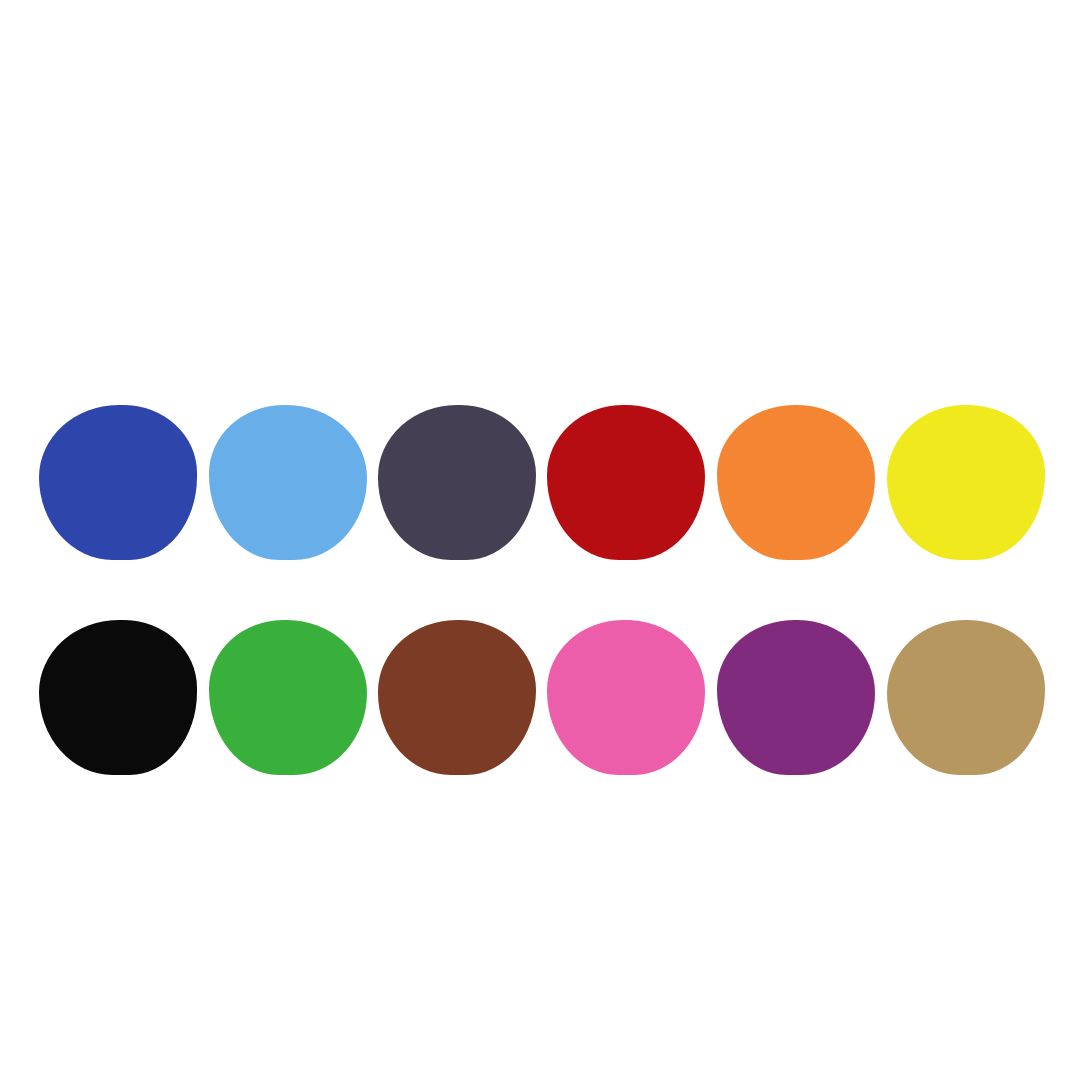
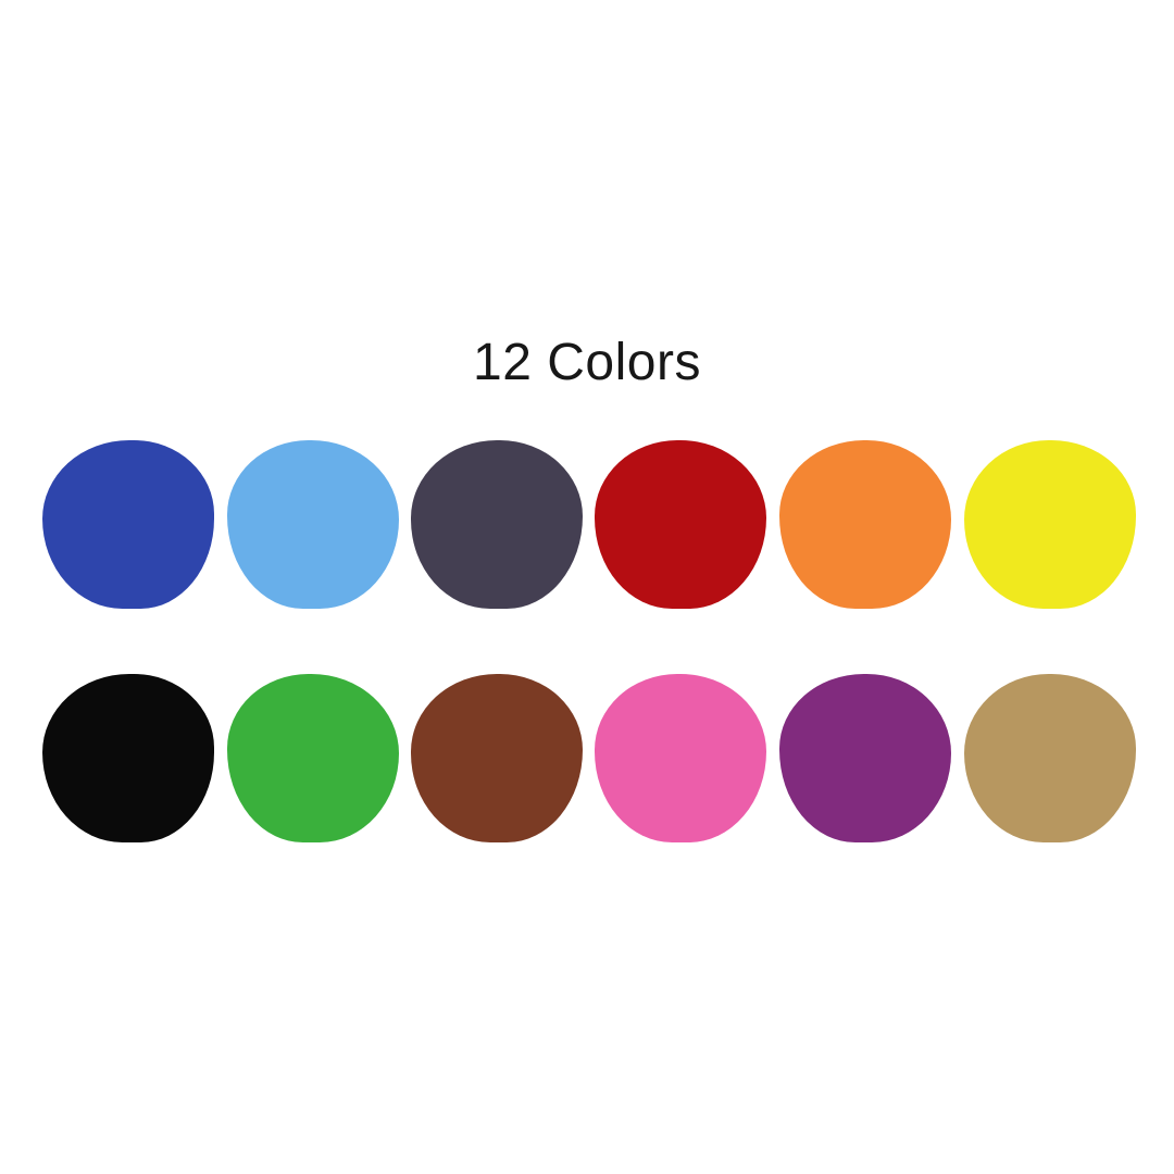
+ 12 Colors
